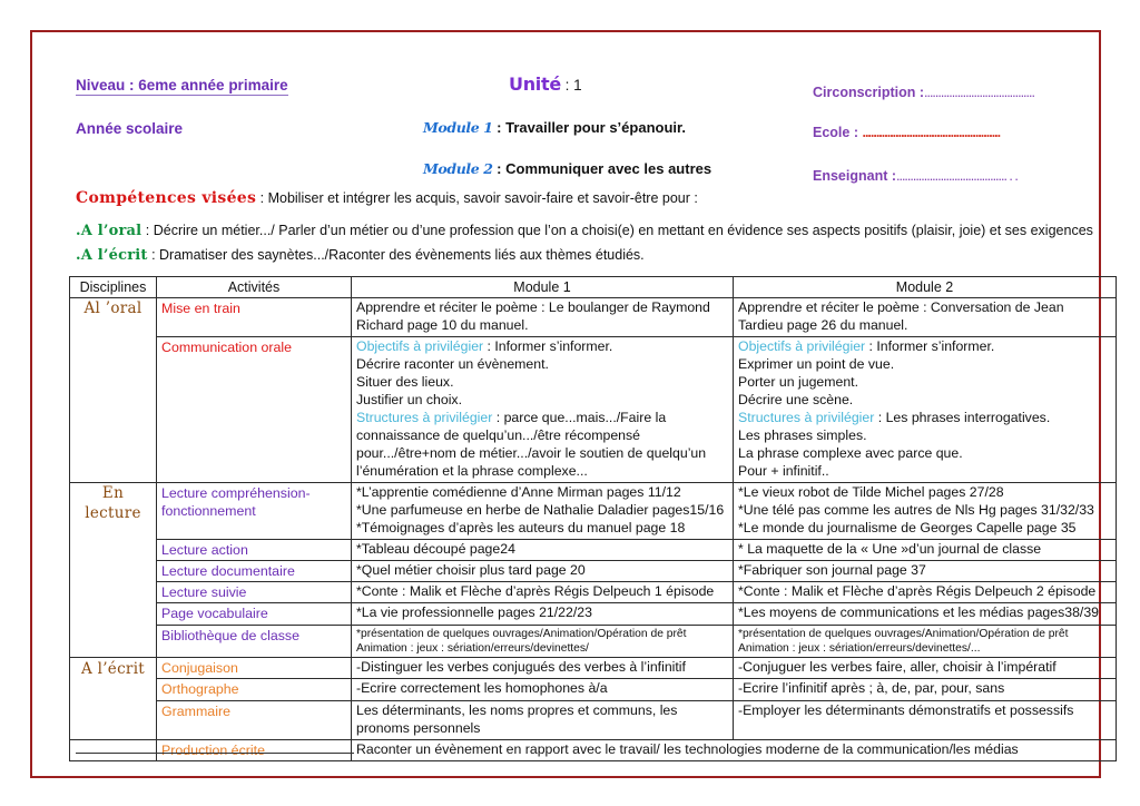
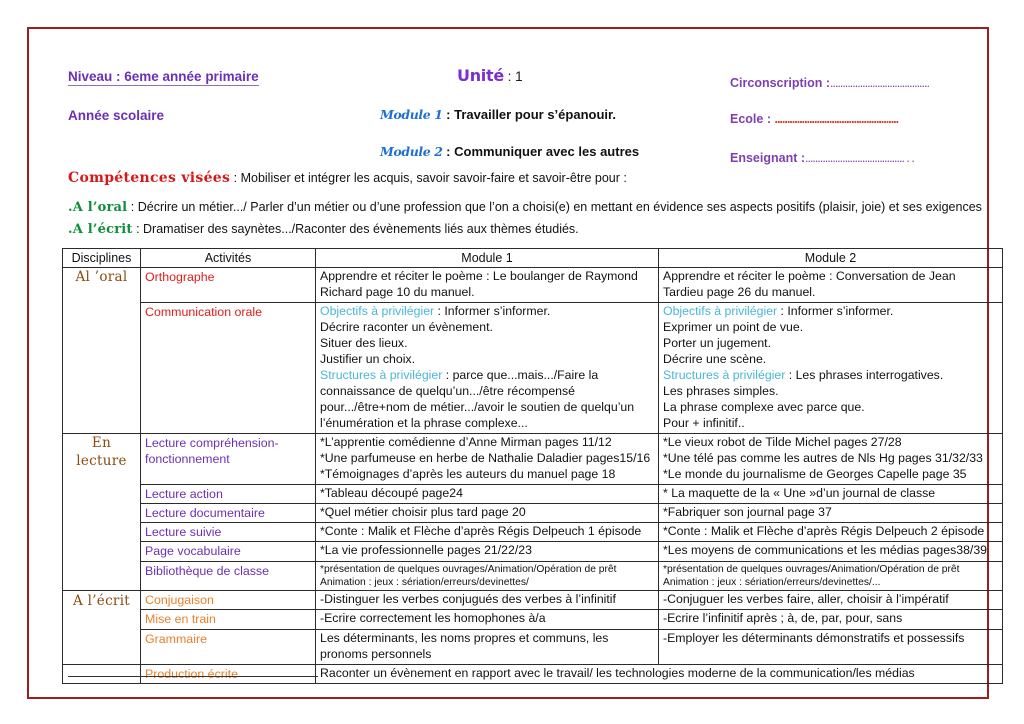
  Niveau : 6eme année primaire
  Année scolaire
  Unité : 1
  Module 1 : Travailler pour s’épanouir.
  Module 2 : Communiquer avec les autres
  Circonscription :........................................
  Ecole : ..................................................
  Enseignant :........................................ . .
  Compétences visées : Mobiliser et intégrer les acquis, savoir savoir-faire et savoir-être pour :
  .A l’oral : Décrire un métier.../ Parler d’un métier ou d’une profession que l’on a choisi(e) en mettant en évidence ses aspects positifs (plaisir, joie) et ses exigences
  .A l’écrit : Dramatiser des saynètes.../Raconter des évènements liés aux thèmes étudiés.
  Disciplines	Activités	Module 1	Module 2
- Al ’oral	Mise en train	Apprendre et réciter le poème : Le boulanger de Raymond Richard page 10 du manuel.	Apprendre et réciter le poème : Conversation de Jean Tardieu page 26 du manuel.
+ Al ’oral	Orthographe	Apprendre et réciter le poème : Le boulanger de Raymond Richard page 10 du manuel.	Apprendre et réciter le poème : Conversation de Jean Tardieu page 26 du manuel.
  Communication orale	Objectifs à privilégier : Informer s’informer. Décrire raconter un évènement. Situer des lieux. Justifier un choix. Structures à privilégier : parce que...mais.../Faire la connaissance de quelqu’un.../être récompensé pour.../être+nom de métier.../avoir le soutien de quelqu’un l’énumération et la phrase complexe...	Objectifs à privilégier : Informer s’informer. Exprimer un point de vue. Porter un jugement. Décrire une scène. Structures à privilégier : Les phrases interrogatives. Les phrases simples. La phrase complexe avec parce que. Pour + infinitif..
  En lecture	Lecture compréhension-fonctionnement	*L’apprentie comédienne d’Anne Mirman pages 11/12 *Une parfumeuse en herbe de Nathalie Daladier pages15/16 *Témoignages d’après les auteurs du manuel page 18	*Le vieux robot de Tilde Michel pages 27/28 *Une télé pas comme les autres de Nls Hg pages 31/32/33 *Le monde du journalisme de Georges Capelle page 35
  Lecture action	*Tableau découpé page24	* La maquette de la « Une »d’un journal de classe
  Lecture documentaire	*Quel métier choisir plus tard page 20	*Fabriquer son journal page 37
  Lecture suivie	*Conte : Malik et Flèche d’après Régis Delpeuch 1 épisode	*Conte : Malik et Flèche d’après Régis Delpeuch 2 épisode
  Page vocabulaire	*La vie professionnelle pages 21/22/23	*Les moyens de communications et les médias pages38/39
  Bibliothèque de classe	*présentation de quelques ouvrages/Animation/Opération de prêt Animation : jeux : sériation/erreurs/devinettes/	*présentation de quelques ouvrages/Animation/Opération de prêt Animation : jeux : sériation/erreurs/devinettes/...
  A l’écrit	Conjugaison	-Distinguer les verbes conjugués des verbes à l’infinitif	-Conjuguer les verbes faire, aller, choisir à l’impératif
- Orthographe	-Ecrire correctement les homophones à/a	-Ecrire l’infinitif après ; à, de, par, pour, sans
+ Mise en train	-Ecrire correctement les homophones à/a	-Ecrire l’infinitif après ; à, de, par, pour, sans
  Grammaire	Les déterminants, les noms propres et communs, les pronoms personnels	-Employer les déterminants démonstratifs et possessifs
  	Production écrite	Raconter un évènement en rapport avec le travail/ les technologies moderne de la communication/les médias
